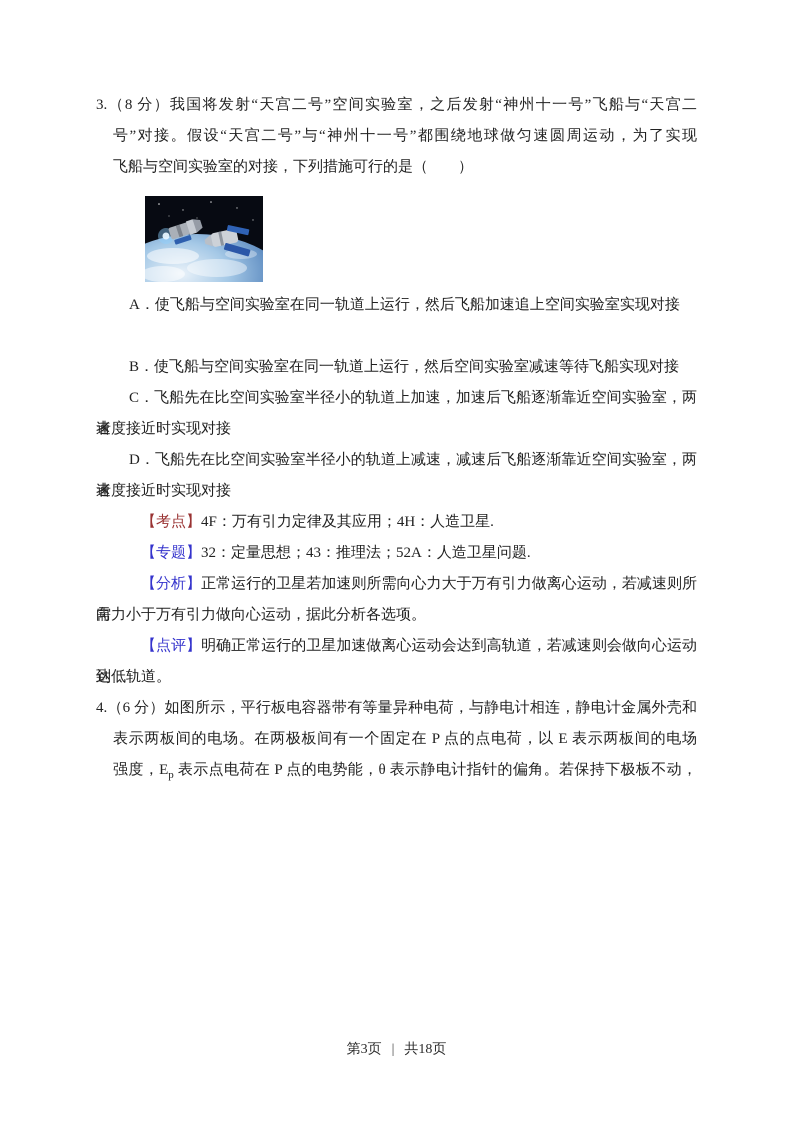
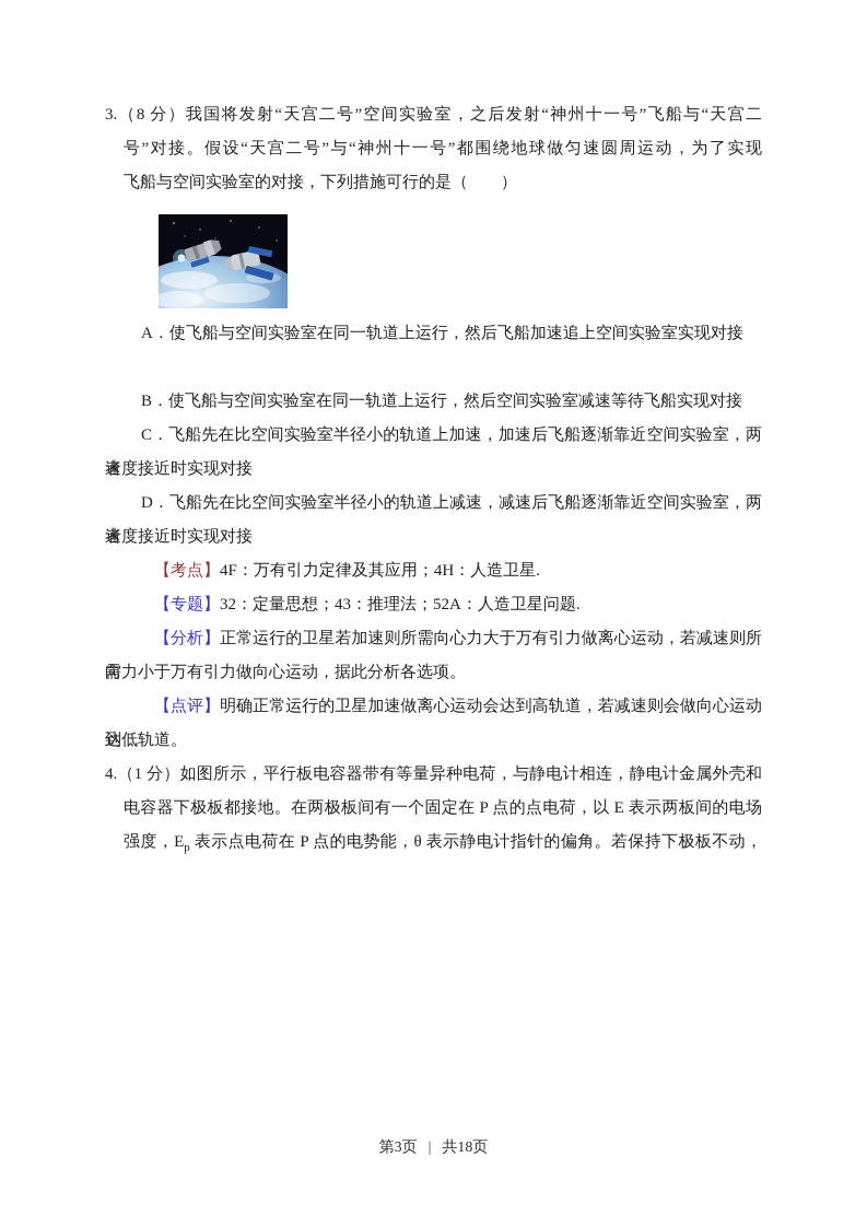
  3.（8 分）我国将发射“天宫二号”空间实验室，之后发射“神州十一号”飞船与“天宫二
  号”对接。假设“天宫二号”与“神州十一号”都围绕地球做匀速圆周运动，为了实现
  飞船与空间实验室的对接，下列措施可行的是（ ）
  A．使飞船与空间实验室在同一轨道上运行，然后飞船加速追上空间实验室实现对接
  B．使飞船与空间实验室在同一轨道上运行，然后空间实验室减速等待飞船实现对接
  C．飞船先在比空间实验室半径小的轨道上加速，加速后飞船逐渐靠近空间实验室，两者
  速度接近时实现对接
  D．飞船先在比空间实验室半径小的轨道上减速，减速后飞船逐渐靠近空间实验室，两者
  速度接近时实现对接
  【考点】4F：万有引力定律及其应用；4H：人造卫星.
  【专题】32：定量思想；43：推理法；52A：人造卫星问题.
  【分析】正常运行的卫星若加速则所需向心力大于万有引力做离心运动，若减速则所需
  向力小于万有引力做向心运动，据此分析各选项。
  【点评】明确正常运行的卫星加速做离心运动会达到高轨道，若减速则会做向心运动达
  到低轨道。
- 4.（6 分）如图所示，平行板电容器带有等量异种电荷，与静电计相连，静电计金属外壳和
+ 4.（1 分）如图所示，平行板电容器带有等量异种电荷，与静电计相连，静电计金属外壳和
- 表示两板间的电场。在两极板间有一个固定在 P 点的点电荷，以 E 表示两板间的电场
+ 电容器下极板都接地。在两极板间有一个固定在 P 点的点电荷，以 E 表示两板间的电场
  强度，Ep 表示点电荷在 P 点的电势能，θ 表示静电计指针的偏角。若保持下极板不动，
  第3页 | 共18页
